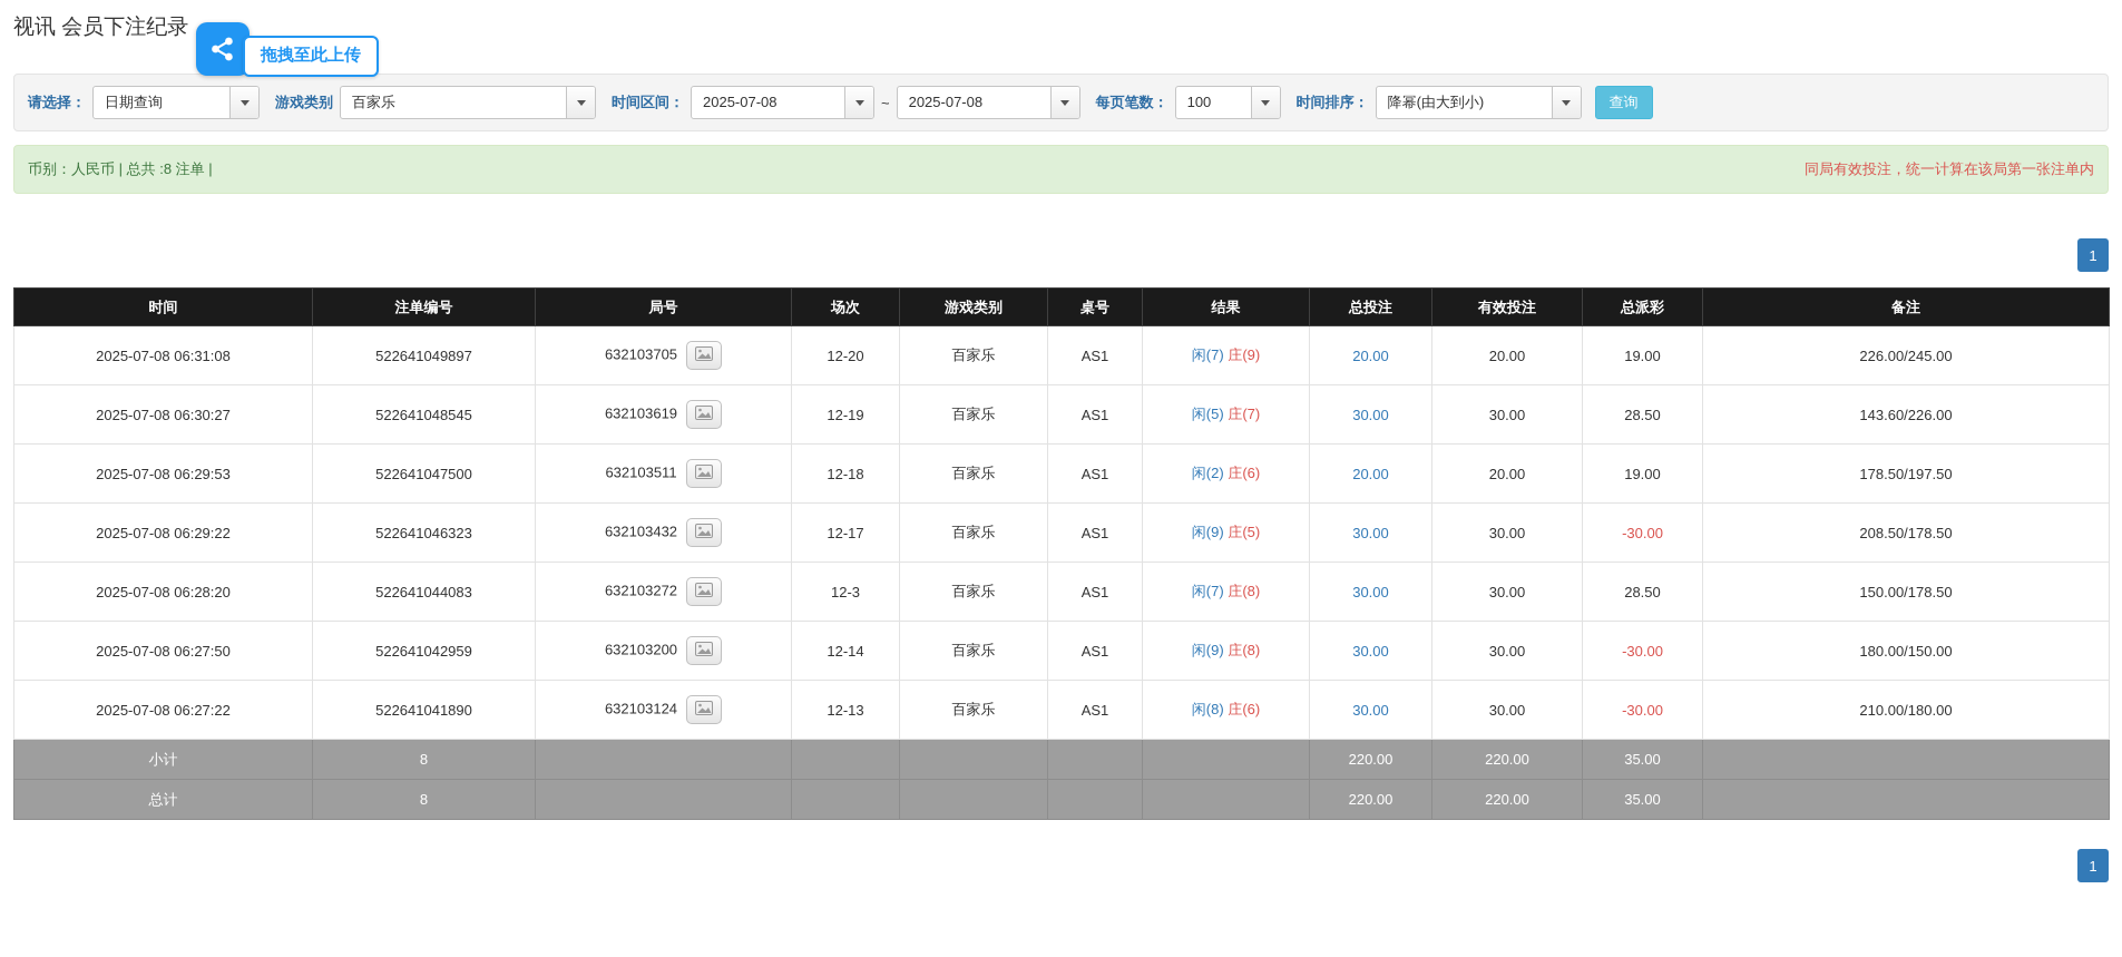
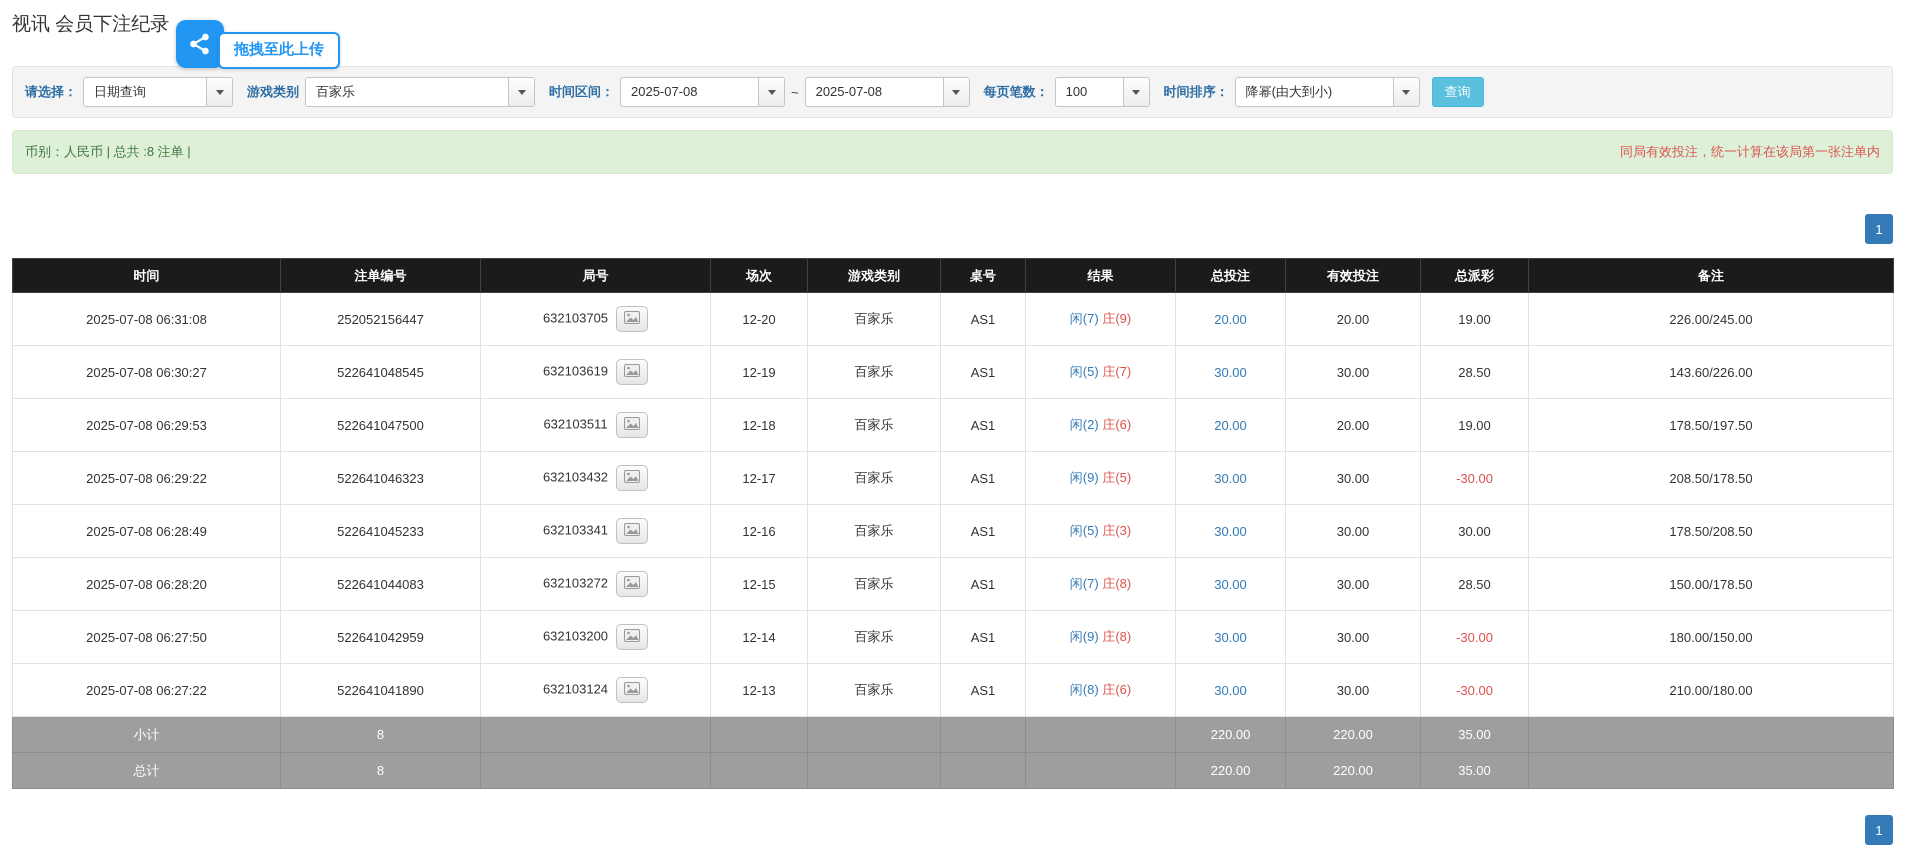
  视讯 会员下注纪录
  拖拽至此上传
  请选择：
  日期查询
  游戏类别
  百家乐
  时间区间：
  2025-07-08
  ~
  2025-07-08
  每页笔数：
  100
  时间排序：
  降幂(由大到小)
  查询
  币别：人民币 | 总共 :8 注单 |
  同局有效投注，统一计算在该局第一张注单内
  1
  时间	注单编号	局号	场次	游戏类别	桌号	结果	总投注	有效投注	总派彩	备注
- 2025-07-08 06:31:08	522641049897	632103705	12-20	百家乐	AS1	闲(7) 庄(9)	20.00	20.00	19.00	226.00/245.00
+ 2025-07-08 06:31:08	252052156447	632103705	12-20	百家乐	AS1	闲(7) 庄(9)	20.00	20.00	19.00	226.00/245.00
  2025-07-08 06:30:27	522641048545	632103619	12-19	百家乐	AS1	闲(5) 庄(7)	30.00	30.00	28.50	143.60/226.00
  2025-07-08 06:29:53	522641047500	632103511	12-18	百家乐	AS1	闲(2) 庄(6)	20.00	20.00	19.00	178.50/197.50
  2025-07-08 06:29:22	522641046323	632103432	12-17	百家乐	AS1	闲(9) 庄(5)	30.00	30.00	-30.00	208.50/178.50
+ 2025-07-08 06:28:49	522641045233	632103341	12-16	百家乐	AS1	闲(5) 庄(3)	30.00	30.00	30.00	178.50/208.50
- 2025-07-08 06:28:20	522641044083	632103272	12-3	百家乐	AS1	闲(7) 庄(8)	30.00	30.00	28.50	150.00/178.50
+ 2025-07-08 06:28:20	522641044083	632103272	12-15	百家乐	AS1	闲(7) 庄(8)	30.00	30.00	28.50	150.00/178.50
  2025-07-08 06:27:50	522641042959	632103200	12-14	百家乐	AS1	闲(9) 庄(8)	30.00	30.00	-30.00	180.00/150.00
  2025-07-08 06:27:22	522641041890	632103124	12-13	百家乐	AS1	闲(8) 庄(6)	30.00	30.00	-30.00	210.00/180.00
  小计	8						220.00	220.00	35.00
  总计	8						220.00	220.00	35.00
  1
